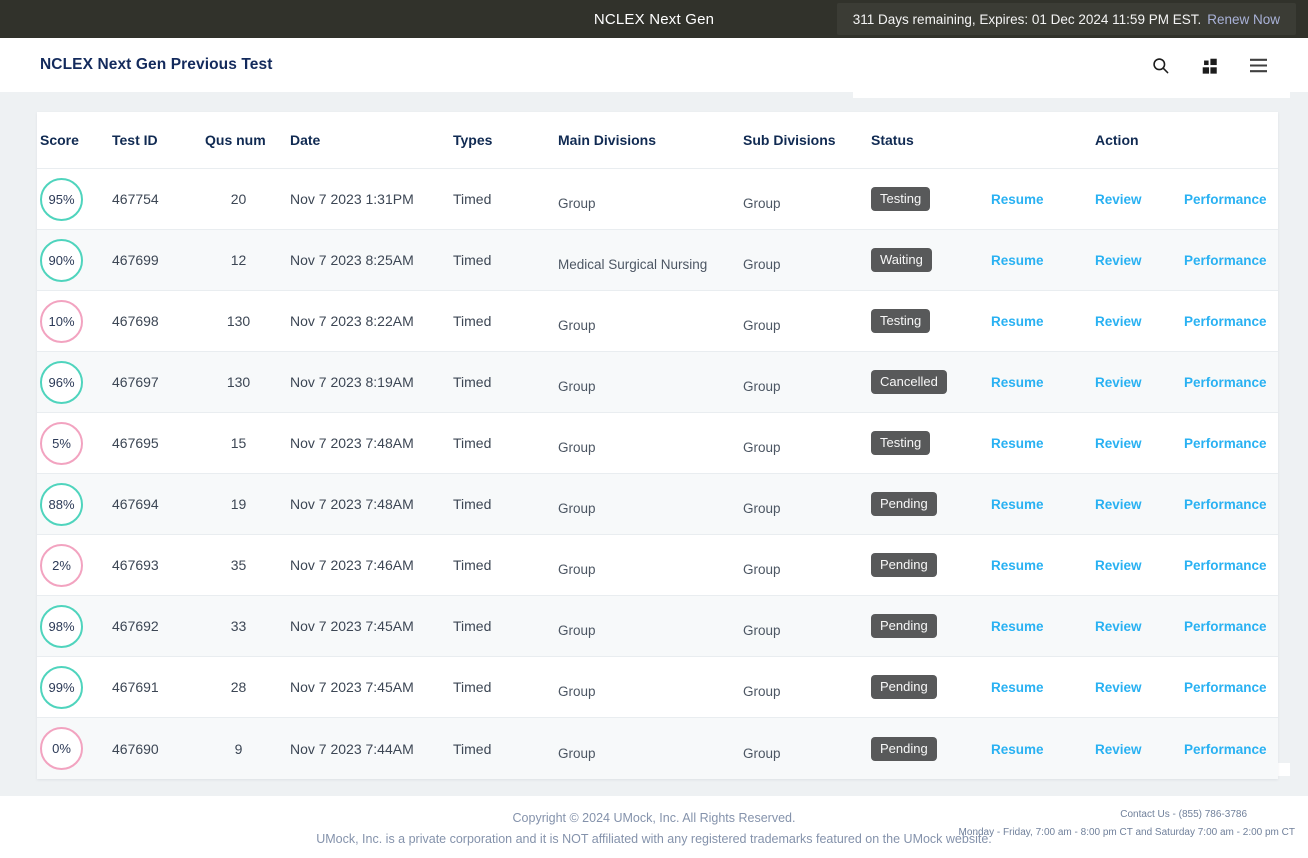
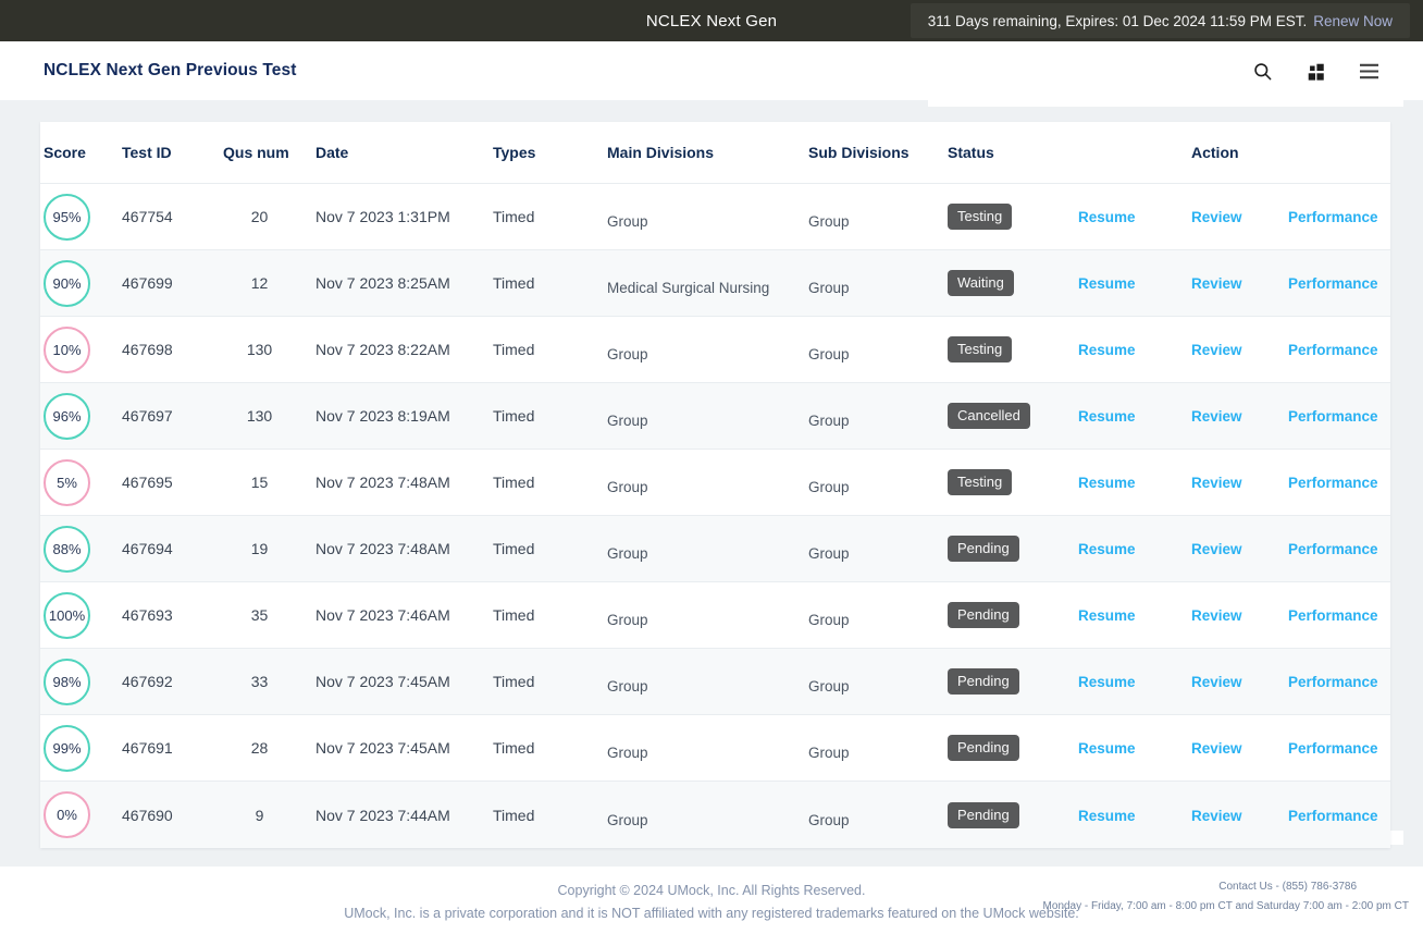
  NCLEX Next Gen
  311 Days remaining, Expires: 01 Dec 2024 11:59 PM EST.
  Renew Now
  NCLEX Next Gen Previous Test
  Score
  Test ID
  Qus num
  Date
  Types
  Main Divisions
  Sub Divisions
  Status
  Action
  95%
  467754
  20
  Nov 7 2023 1:31PM
  Timed
  Group
  Group
  Testing
  Resume
  Review
  Performance
  90%
  467699
  12
  Nov 7 2023 8:25AM
  Timed
  Medical Surgical Nursing
  Group
  Waiting
  Resume
  Review
  Performance
  10%
  467698
  130
  Nov 7 2023 8:22AM
  Timed
  Group
  Group
  Testing
  Resume
  Review
  Performance
  96%
  467697
  130
  Nov 7 2023 8:19AM
  Timed
  Group
  Group
  Cancelled
  Resume
  Review
  Performance
  5%
  467695
  15
  Nov 7 2023 7:48AM
  Timed
  Group
  Group
  Testing
  Resume
  Review
  Performance
  88%
  467694
  19
  Nov 7 2023 7:48AM
  Timed
  Group
  Group
  Pending
  Resume
  Review
  Performance
- 2%
+ 100%
  467693
  35
  Nov 7 2023 7:46AM
  Timed
  Group
  Group
  Pending
  Resume
  Review
  Performance
  98%
  467692
  33
  Nov 7 2023 7:45AM
  Timed
  Group
  Group
  Pending
  Resume
  Review
  Performance
  99%
  467691
  28
  Nov 7 2023 7:45AM
  Timed
  Group
  Group
  Pending
  Resume
  Review
  Performance
  0%
  467690
  9
  Nov 7 2023 7:44AM
  Timed
  Group
  Group
  Pending
  Resume
  Review
  Performance
  Copyright © 2024 UMock, Inc. All Rights Reserved.
  UMock, Inc. is a private corporation and it is NOT affiliated with any registered trademarks featured on the UMock website.
  Contact Us - (855) 786-3786
  Monday - Friday, 7:00 am - 8:00 pm CT and Saturday 7:00 am - 2:00 pm CT
